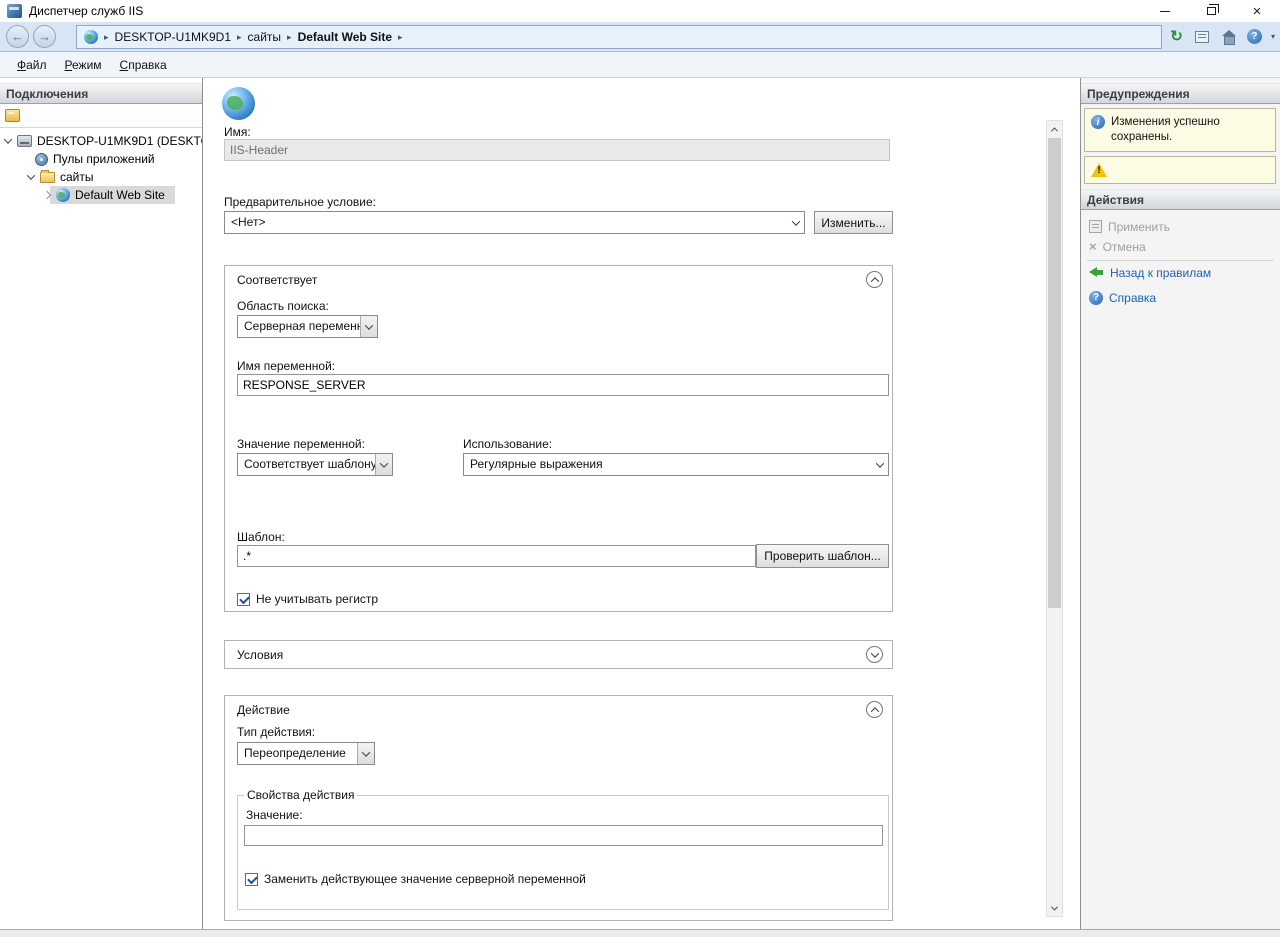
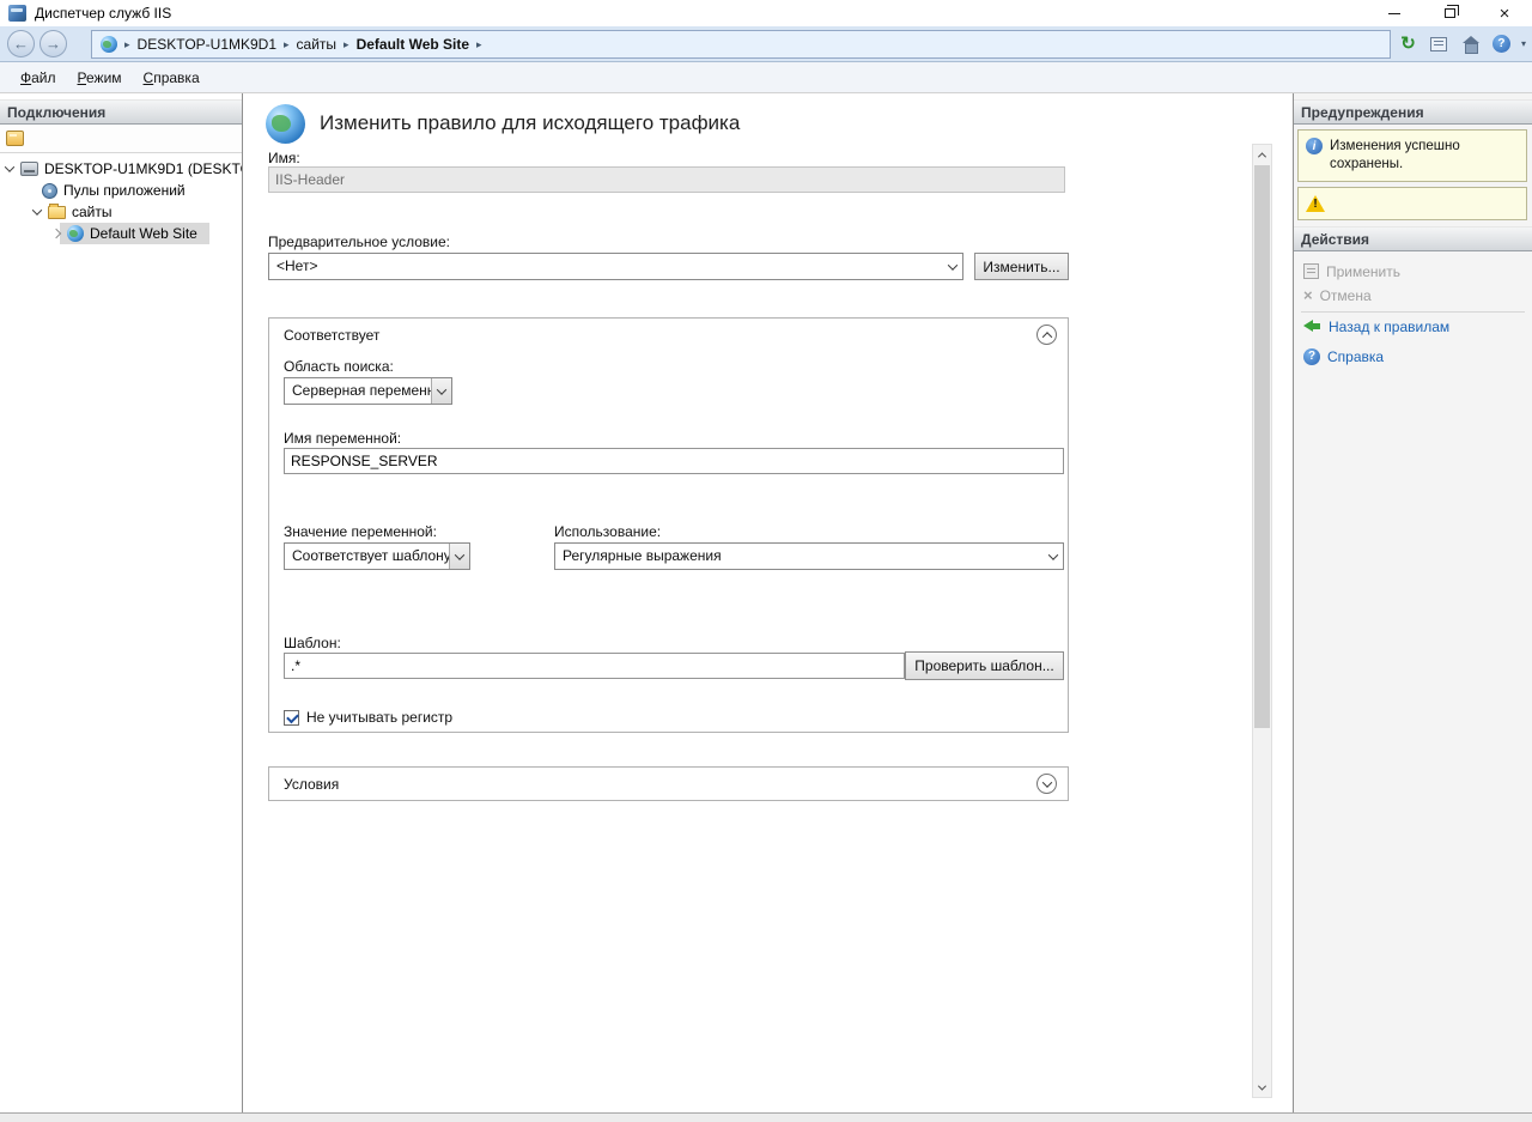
  Диспетчер служб IIS
  ×
  ←
  →
  ▸
  DESKTOP-U1MK9D1
  ▸
  сайты
  ▸
  Default Web Site
  ▸
  ↻
  ?
  ▾
  Файл
  Режим
  Справка
  Подключения
  DESKTOP-U1MK9D1 (DESKT
  Пулы приложений
  сайты
  Default Web Site
+ Изменить правило для исходящего трафика
  Имя:
  IIS-Header
  Предварительное условие:
  <Нет>
  Изменить...
  Соответствует
  Область поиска:
  Серверная перемен
  Имя переменной:
  RESPONSE_SERVER
  Значение переменной:
  Соответствует шаблону
  Использование:
  Регулярные выражения
  Шаблон:
  .*
  Проверить шаблон...
  Не учитывать регистр
  Условия
- Действие
- Тип действия:
- Переопределение
- Свойства действия
- Значение:
- Заменить действующее значение серверной переменной
  Предупреждения
  i
  Изменения успешно сохранены.
  Действия
  Применить
  ×
  Отмена
  Назад к правилам
  ?
  Справка
